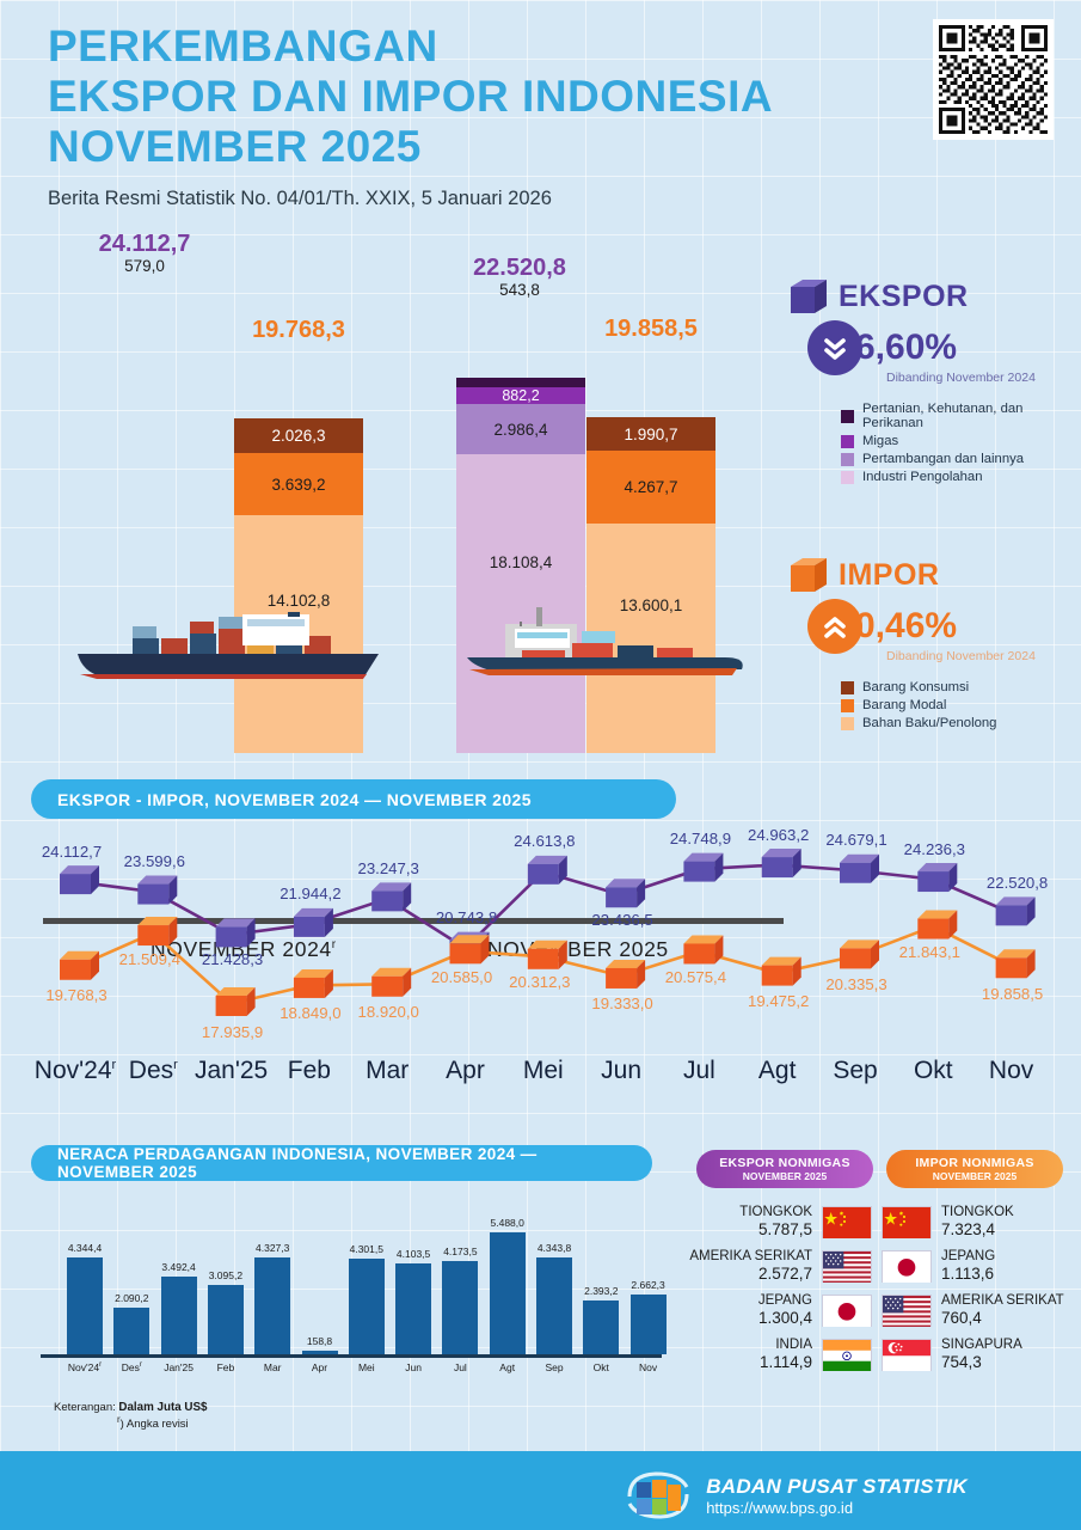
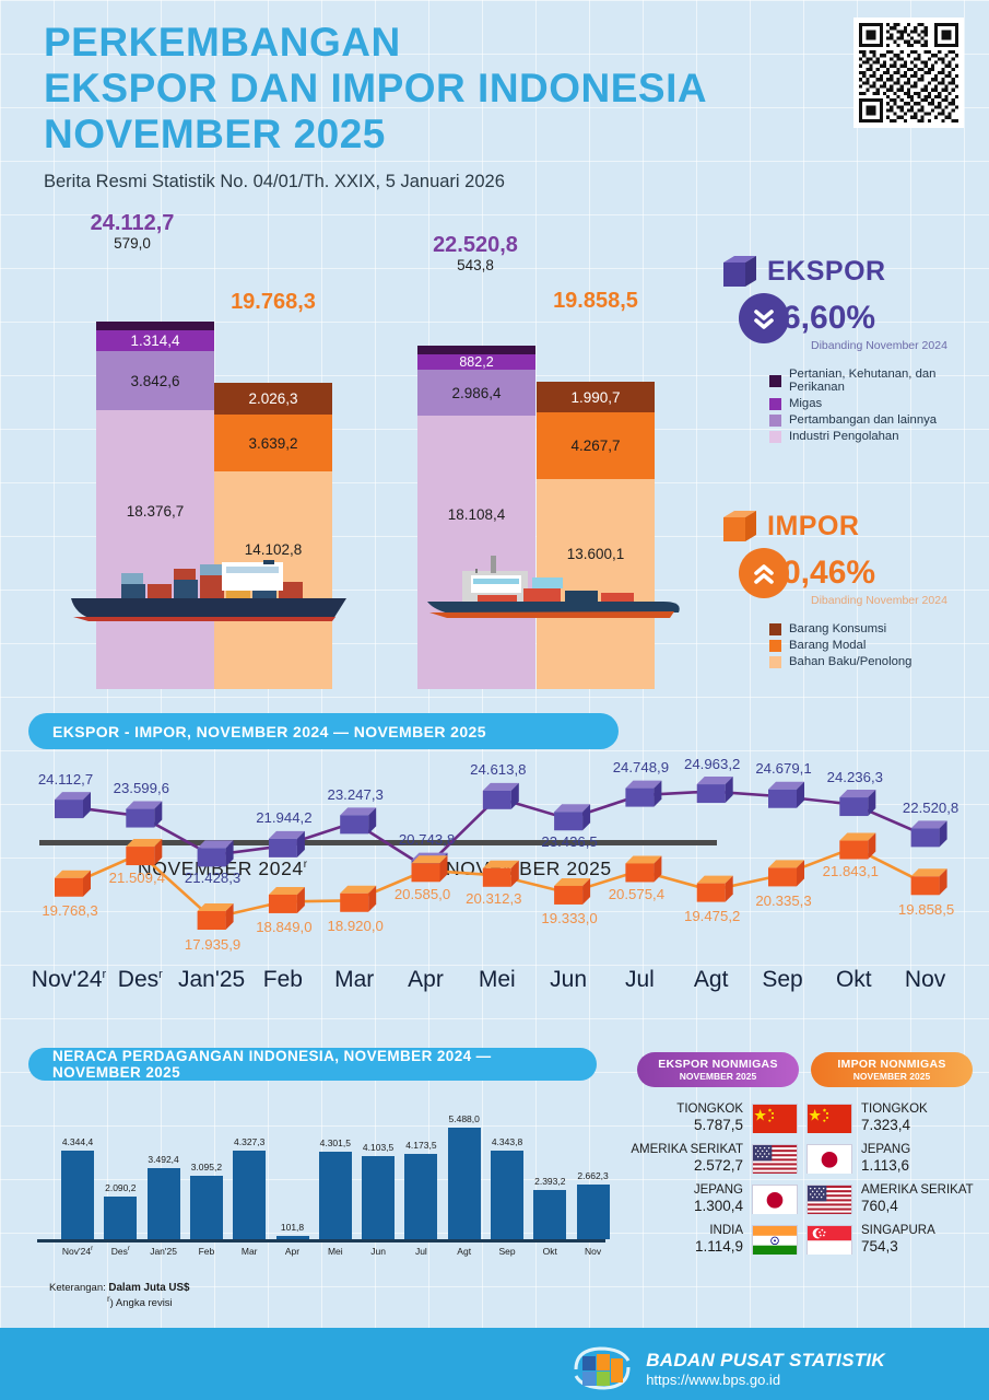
  PERKEMBANGAN
  EKSPOR DAN IMPOR INDONESIA
  NOVEMBER 2025
  Berita Resmi Statistik No. 04/01/Th. XXIX, 5 Januari 2026
  24.112,7
  579,0
+ 1.314,4
+ 3.842,6
+ 18.376,7
  19.768,3
  2.026,3
  3.639,2
  14.102,8
  22.520,8
  543,8
  882,2
  2.986,4
  18.108,4
  19.858,5
  1.990,7
  4.267,7
  13.600,1
  NOVEMBER 2024r
  NOVBER 2025
  EKSPOR
  6,60%
  Dibanding November 2024
  Pertanian, Kehutanan, dan Perikanan
  Migas
  Pertambangan dan lainnya
  Industri Pengolahan
  IMPOR
  0,46%
  Dibanding November 2024
  Barang Konsumsi
  Barang Modal
  Bahan Baku/Penolong
  EKSPOR - IMPOR, NOVEMBER 2024 — NOVEMBER 2025
  24.112,7
  23.599,6
  21.428,3
  21.944,2
  23.247,3
  20.743,8
  24.613,8
  23.436,5
  24.748,9
  24.963,2
  24.679,1
  24.236,3
  22.520,8
  19.768,3
  21.509,4
  17.935,9
  18.849,0
  18.920,0
  20.585,0
  20.312,3
  19.333,0
  20.575,4
  19.475,2
  20.335,3
  21.843,1
  19.858,5
  Nov'24r
  Desr
  Jan'25
  Feb
  Mar
  Apr
  Mei
  Jun
  Jul
  Agt
  Sep
  Okt
  Nov
  NERACA PERDAGANGAN INDONESIA, NOVEMBER 2024 — NOVEMBER 2025
  4.344,4
  2.090,2
  3.492,4
  3.095,2
  4.327,3
- 158,8
+ 101,8
  4.301,5
  4.103,5
  4.173,5
  5.488,0
  4.343,8
  2.393,2
  2.662,3
  Nov'24
  Des
  Jan'25
  Feb
  Mar
  Apr
  Mei
  Jun
  Jul
  Agt
  Sep
  Okt
  Nov
  EKSPOR NONMIGAS
  NOVEMBER 2025
  IMPOR NONMIGAS
  NOVEMBER 2025
  TIONGKOK
  5.787,5
  AMERIKA SERIKAT
  2.572,7
  JEPANG
  1.300,4
  INDIA
  1.114,9
  TIONGKOK
  7.323,4
  JEPANG
  1.113,6
  AMERIKA SERIKAT
  760,4
  SINGAPURA
  754,3
  Keterangan: Dalam Juta US$
  r) Angka revisi
  BADAN PUSAT STATISTIK
  https://www.bps.go.id
